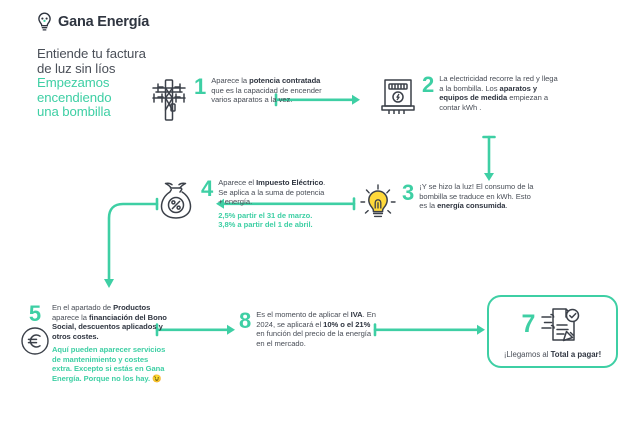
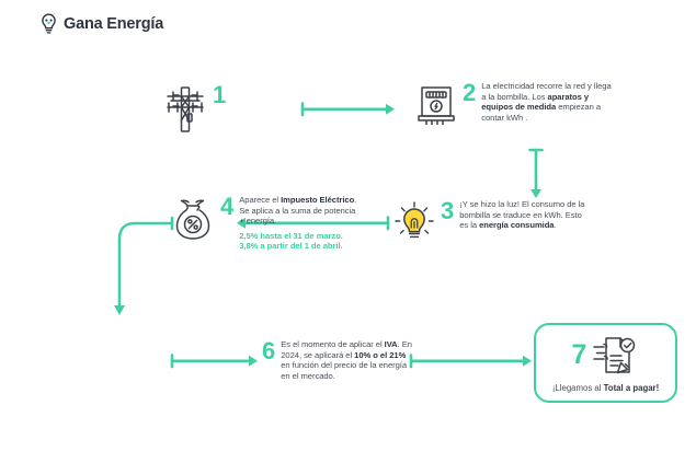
  Gana Energía
- Entiende tu factura
- de luz sin líos
- Empezamos
- encendiendo
- una bombilla
  1
- Aparece la potencia contratada que es la capacidad de encender varios aparatos a la vez.
  2
  La electricidad recorre la red y llega a la bombilla. Los aparatos y equipos de medida empiezan a contar kWh .
  3
  ¡Y se hizo la luz! El consumo de la bombilla se traduce en kWh. Esto es la energía consumida.
  4
  Aparece el Impuesto Eléctrico. Se aplica a la suma de potencia + energía.
- 2,5% partir el 31 de marzo. 3,8% a partir del 1 de abril.
+ 2,5% hasta el 31 de marzo. 3,8% a partir del 1 de abril.
- 5
- En el apartado de Productos aparece la financiación del Bono Social, descuentos aplicados y otros costes.
- Aquí pueden aparecer servicios de mantenimiento y costes extra. Excepto si estás en Gana Energía. Porque no los hay. 😉
- 8
+ 6
  Es el momento de aplicar el IVA. En 2024, se aplicará el 10% o el 21% en función del precio de la energía en el mercado.
  7
  ¡Llegamos al Total a pagar!
